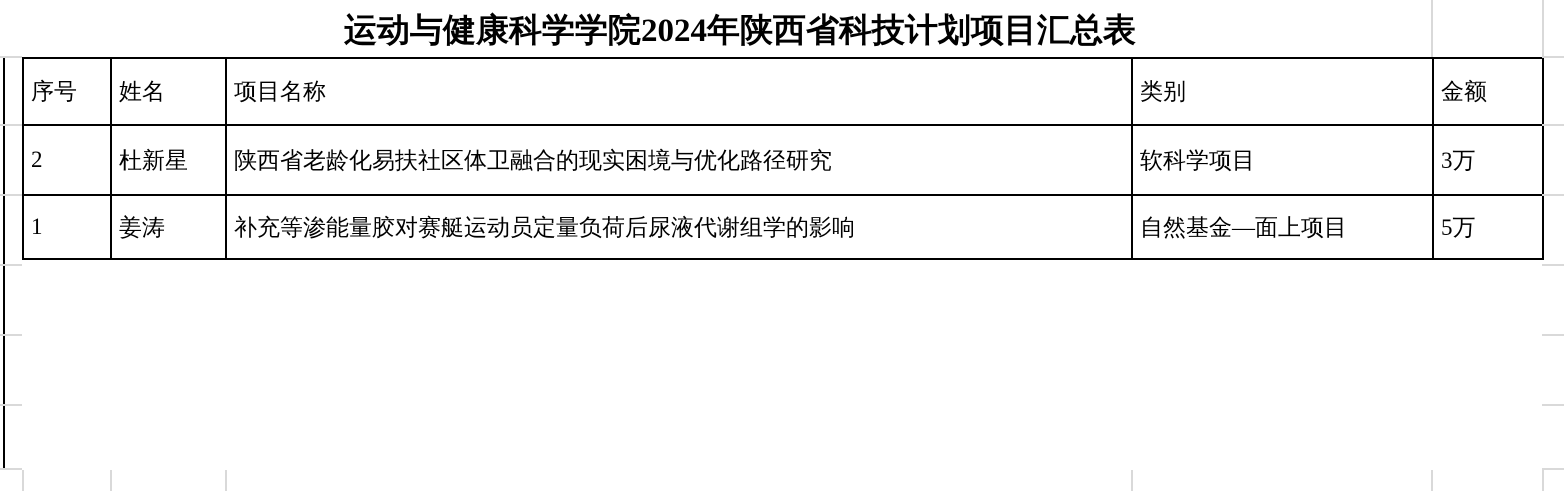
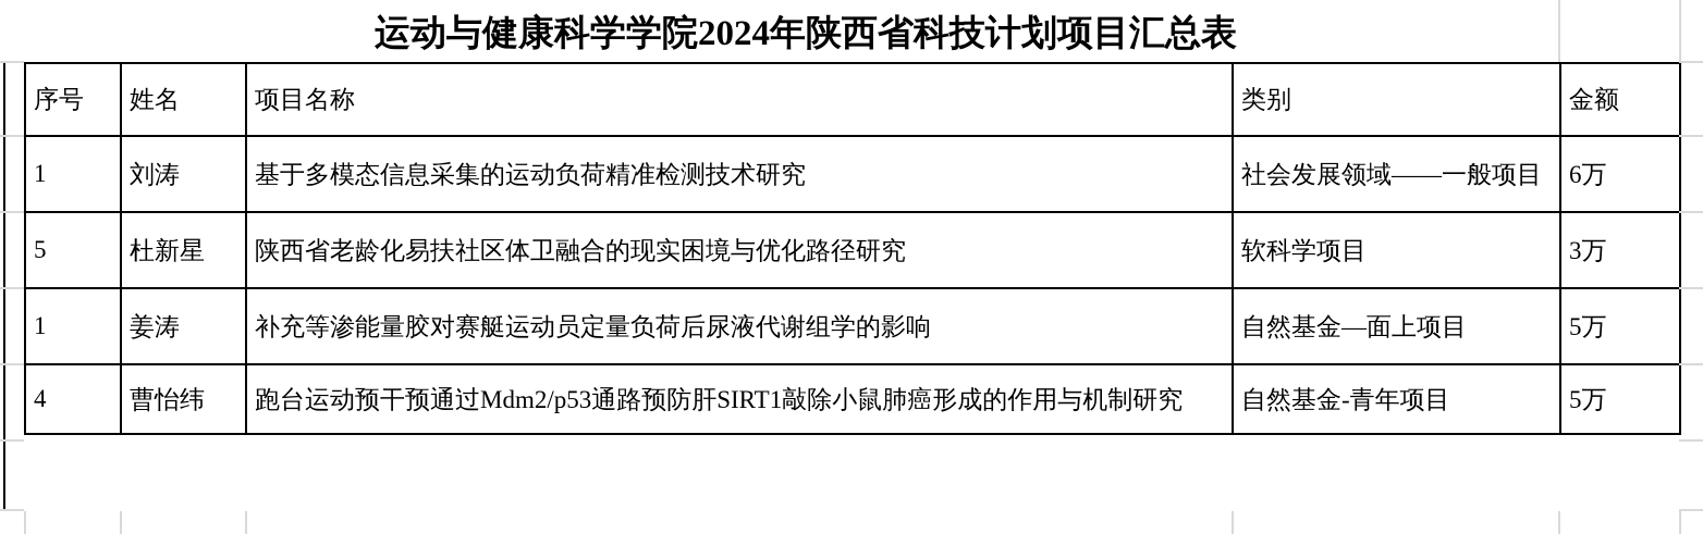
  运动与健康科学学院2024年陕西省科技计划项目汇总表
  序号	姓名	项目名称	类别	金额
+ 1	刘涛	基于多模态信息采集的运动负荷精准检测技术研究	社会发展领域——一般项目	6万
- 2	杜新星	陕西省老龄化易扶社区体卫融合的现实困境与优化路径研究	软科学项目	3万
+ 5	杜新星	陕西省老龄化易扶社区体卫融合的现实困境与优化路径研究	软科学项目	3万
  1	姜涛	补充等渗能量胶对赛艇运动员定量负荷后尿液代谢组学的影响	自然基金—面上项目	5万
+ 4	曹怡纬	跑台运动预干预通过Mdm2/p53通路预防肝SIRT1敲除小鼠肺癌形成的作用与机制研究	自然基金-青年项目	5万
